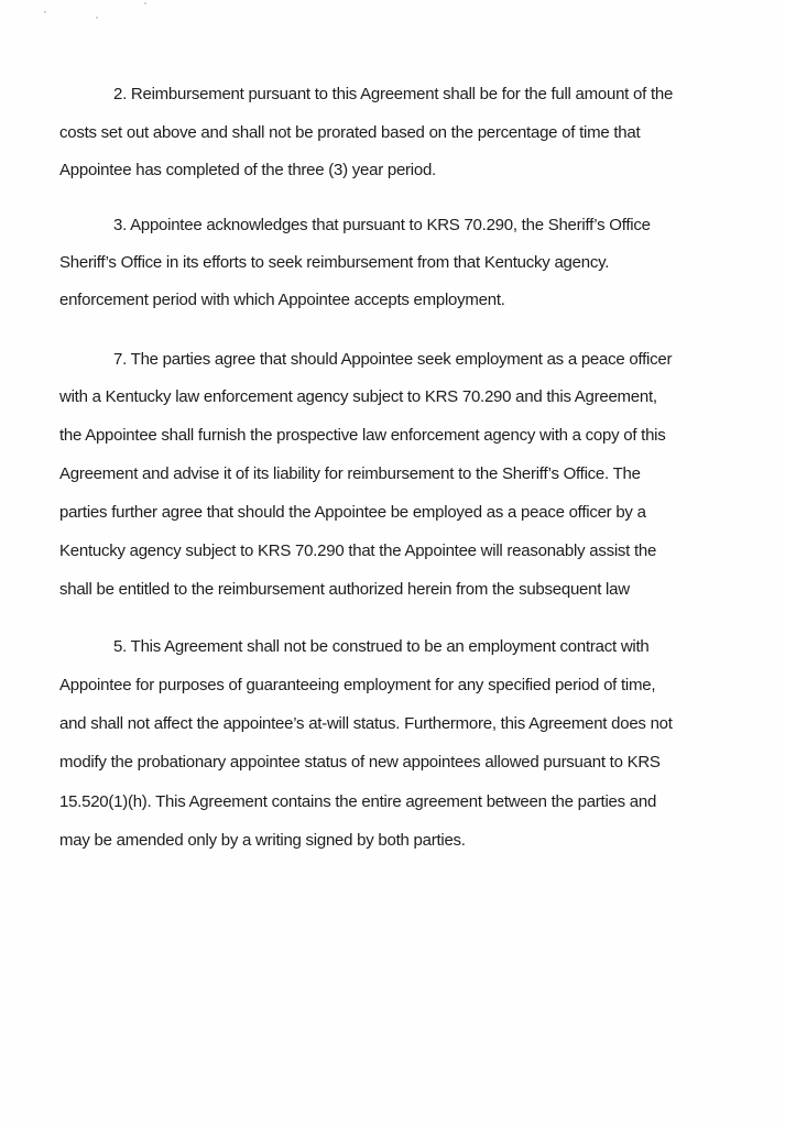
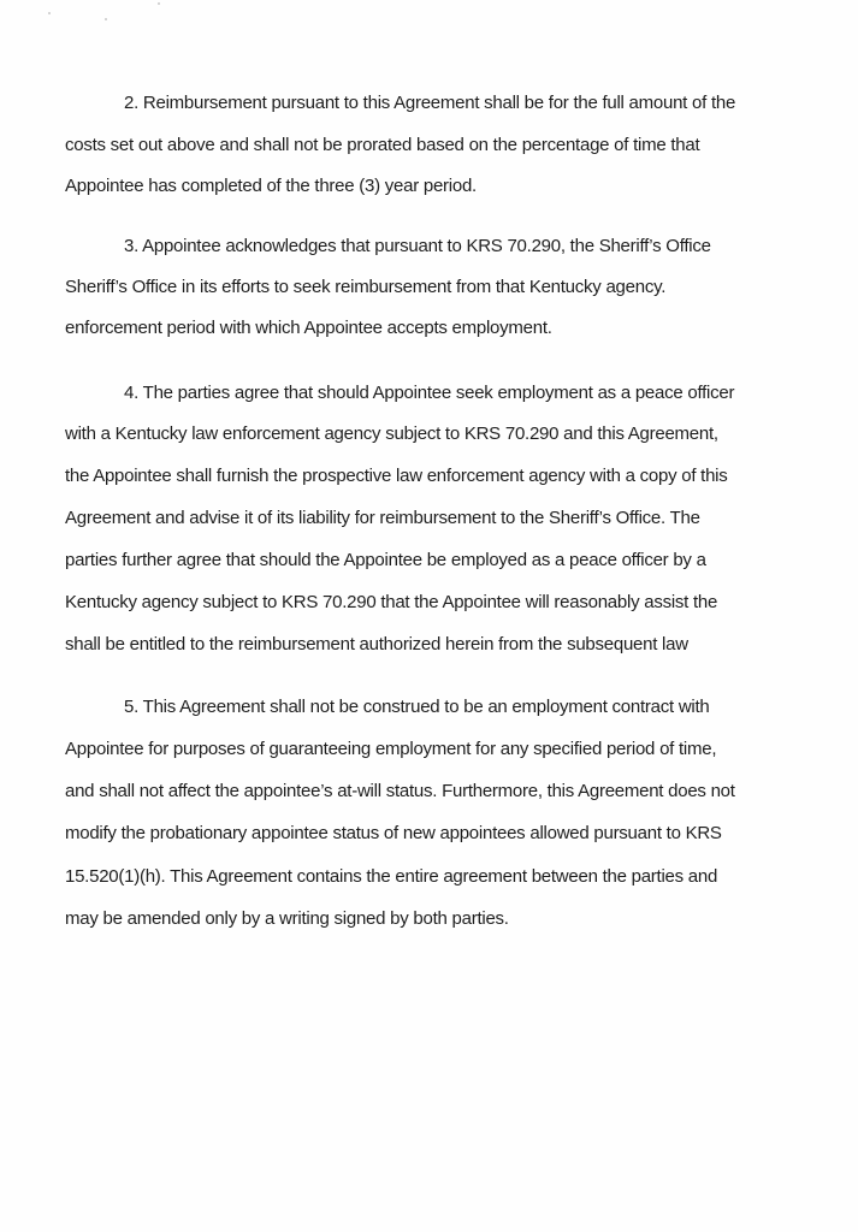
  2. Reimbursement pursuant to this Agreement shall be for the full amount of the
  costs set out above and shall not be prorated based on the percentage of time that
  Appointee has completed of the three (3) year period.
  3. Appointee acknowledges that pursuant to KRS 70.290, the Sheriff’s Office
  Sheriff’s Office in its efforts to seek reimbursement from that Kentucky agency.
  enforcement period with which Appointee accepts employment.
- 7. The parties agree that should Appointee seek employment as a peace officer
+ 4. The parties agree that should Appointee seek employment as a peace officer
  with a Kentucky law enforcement agency subject to KRS 70.290 and this Agreement,
  the Appointee shall furnish the prospective law enforcement agency with a copy of this
  Agreement and advise it of its liability for reimbursement to the Sheriff’s Office. The
  parties further agree that should the Appointee be employed as a peace officer by a
  Kentucky agency subject to KRS 70.290 that the Appointee will reasonably assist the
  shall be entitled to the reimbursement authorized herein from the subsequent law
  5. This Agreement shall not be construed to be an employment contract with
  Appointee for purposes of guaranteeing employment for any specified period of time,
  and shall not affect the appointee’s at-will status. Furthermore, this Agreement does not
  modify the probationary appointee status of new appointees allowed pursuant to KRS
  15.520(1)(h). This Agreement contains the entire agreement between the parties and
  may be amended only by a writing signed by both parties.
